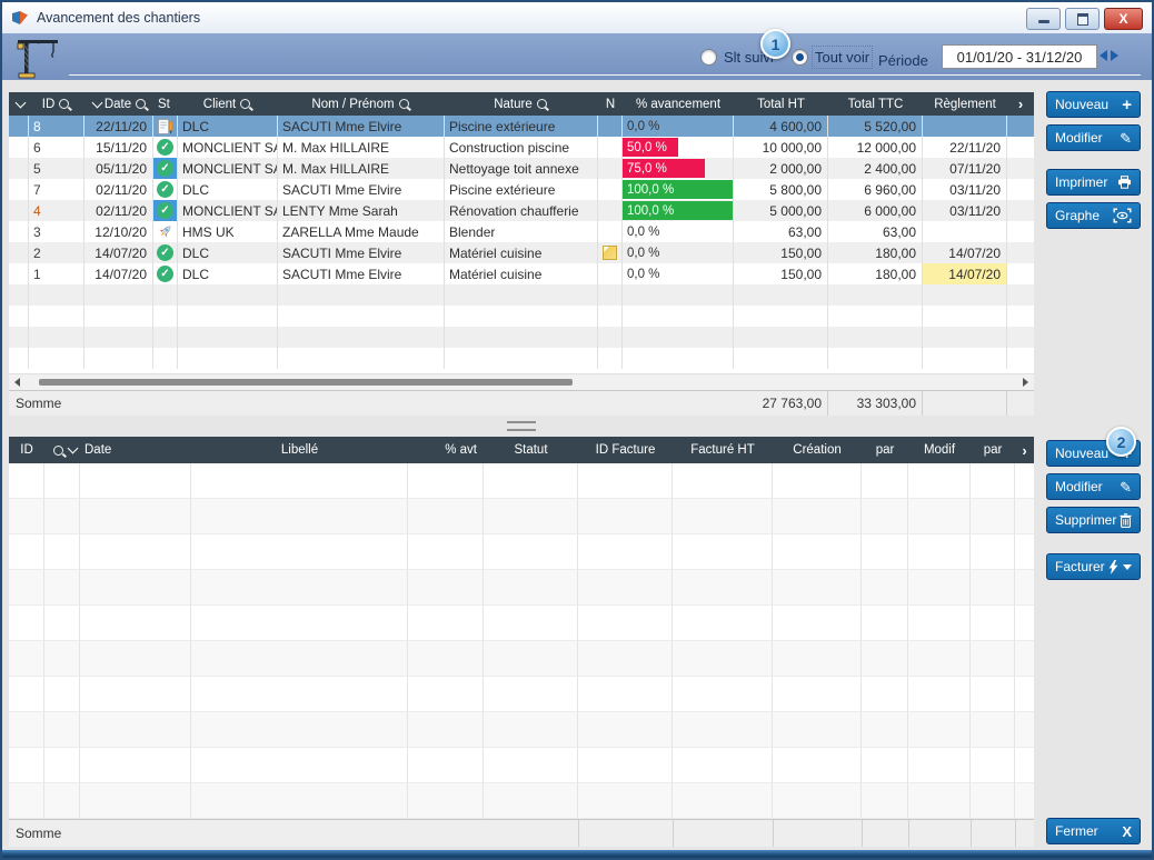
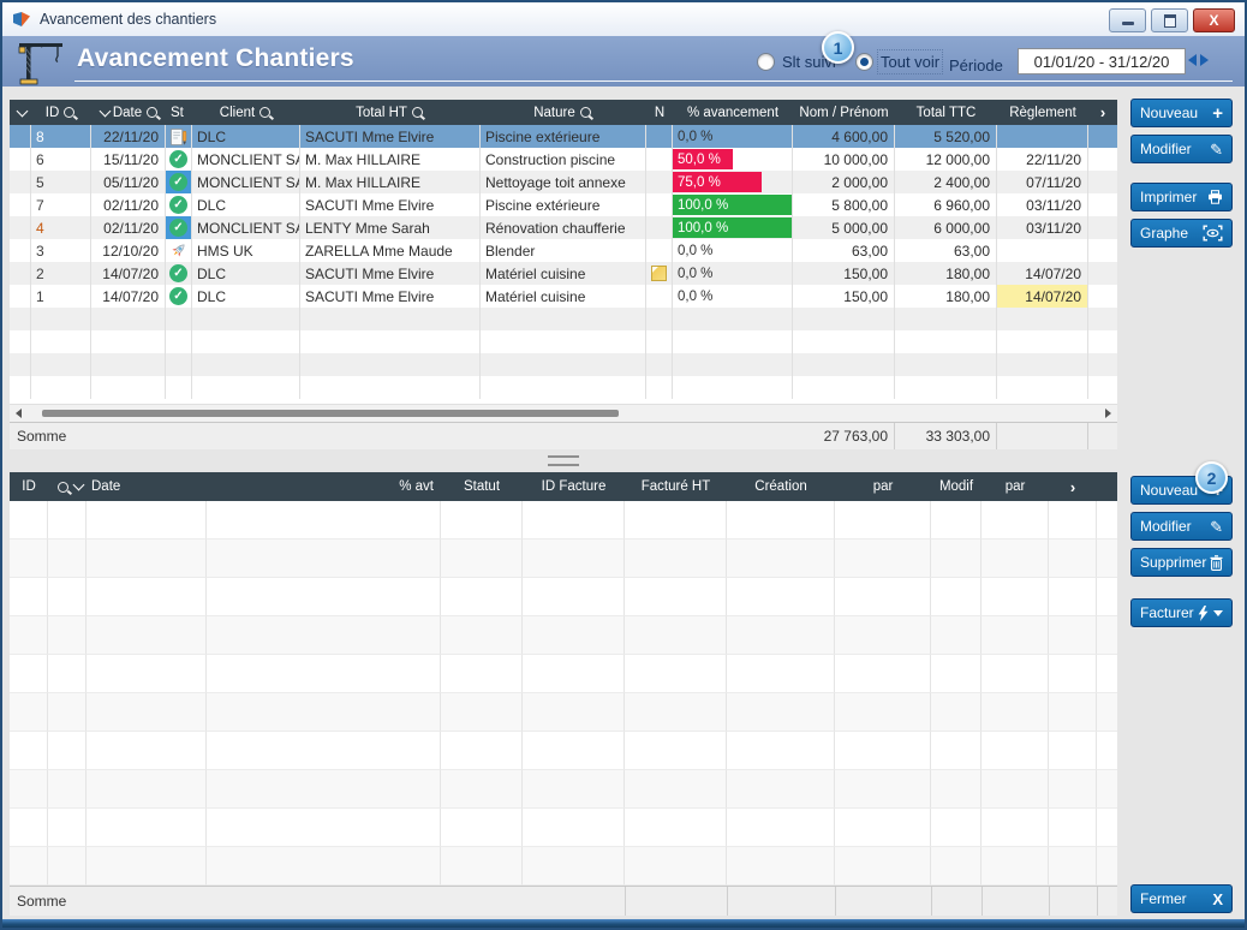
  Avancement des chantiers
  X
+ Avancement Chantiers
  Slt suiv
  Tout voir
  Période
  01/01/20 - 31/12/20
  1
  2
  ID
  Date
  St
  Client
- Nom / Prénom
+ Total HT
  Nature
  N
  % avancement
- Total HT
+ Nom / Prénom
  Total TTC
  Règlement
  ›
  8
  22/11/20
  DLC
  SACUTI Mme Elvire
  Piscine extérieure
  0,0 %
  4 600,00
  5 520,00
  6
  15/11/20
  ✓
  MONCLIENT SA
  M. Max HILLAIRE
  Construction piscine
  50,0 %
  10 000,00
  12 000,00
  22/11/20
  5
  05/11/20
  ✓
  MONCLIENT SA
  M. Max HILLAIRE
  Nettoyage toit annexe
  75,0 %
  2 000,00
  2 400,00
  07/11/20
  7
  02/11/20
  ✓
  DLC
  SACUTI Mme Elvire
  Piscine extérieure
  100,0 %
  5 800,00
  6 960,00
  03/11/20
  4
  02/11/20
  ✓
  MONCLIENT SA
  LENTY Mme Sarah
  Rénovation chaufferie
  100,0 %
  5 000,00
  6 000,00
  03/11/20
  3
  12/10/20
  HMS UK
  ZARELLA Mme Maude
  Blender
  0,0 %
  63,00
  63,00
  2
  14/07/20
  ✓
  DLC
  SACUTI Mme Elvire
  Matériel cuisine
  0,0 %
  150,00
  180,00
  14/07/20
  1
  14/07/20
  ✓
  DLC
  SACUTI Mme Elvire
  Matériel cuisine
  0,0 %
  150,00
  180,00
  14/07/20
  Somme
  27 763,00
  33 303,00
  ID
  Date
- Libellé
  % avt
  Statut
  ID Facture
  Facturé HT
  Création
  par
  Modif
  par
  ›
  Somme
  Nouveau
  +
  Modifier
  ✎
  Imprimer
  Graphe
  Nouveau
  Modifier
  ✎
  Supprimer
  Facturer
  Fermer
  X
